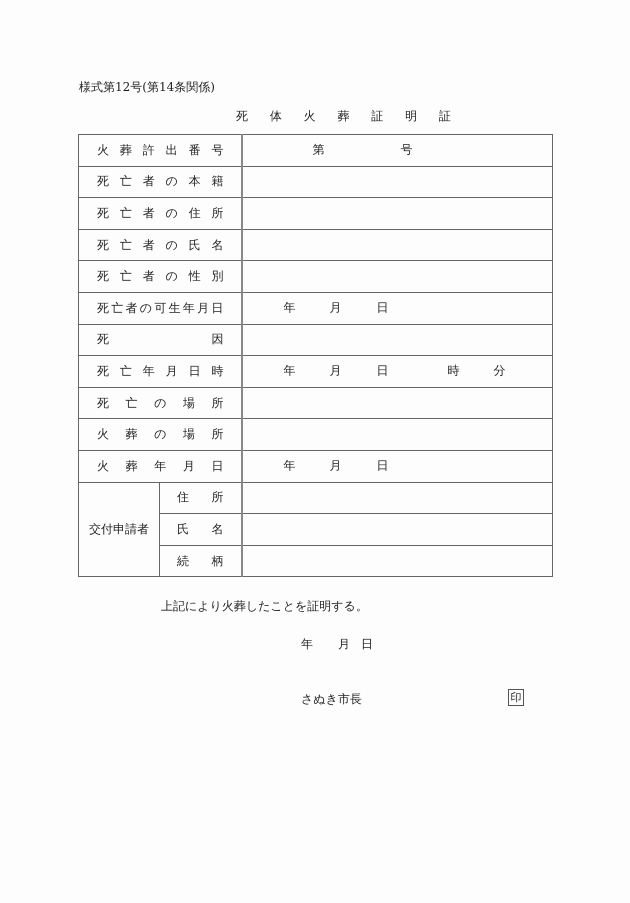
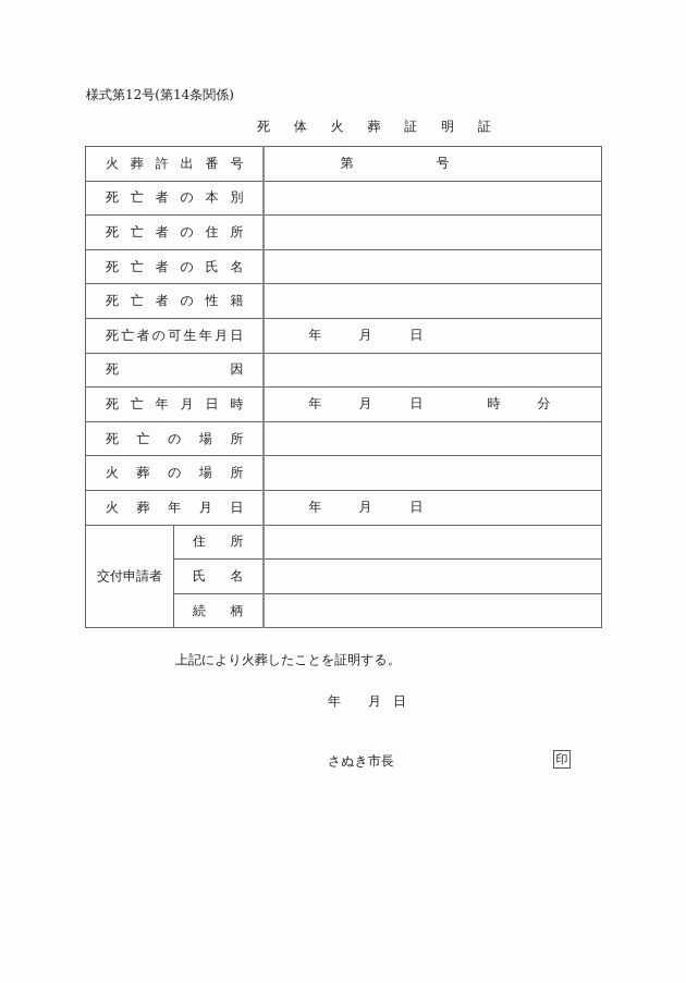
  様式第12号(第14条関係)
  死 体 火 葬 証 明 証
  火 葬 許 出 番 号	第 号
- 死 亡 者 の 本 籍
+ 死 亡 者 の 本 別
  死 亡 者 の 住 所
  死 亡 者 の 氏 名
- 死 亡 者 の 性 別
+ 死 亡 者 の 性 籍
  死 亡 者 の 可 生 年 月 日	年 月 日
  死 因
  死 亡 年 月 日 時	年 月 日 時 分
  死 亡 の 場 所
  火 葬 の 場 所
  火 葬 年 月 日	年 月 日
  交付申請者	住 所
  氏 名
  続 柄
  上記により火葬したことを証明する。
  年
  月
  日
  さぬき市長
  印
